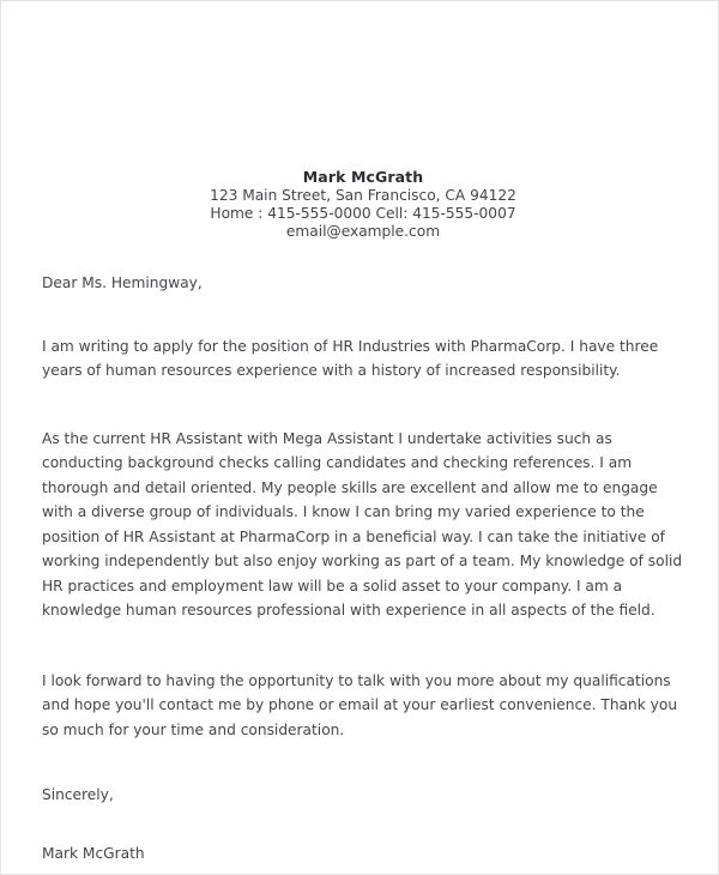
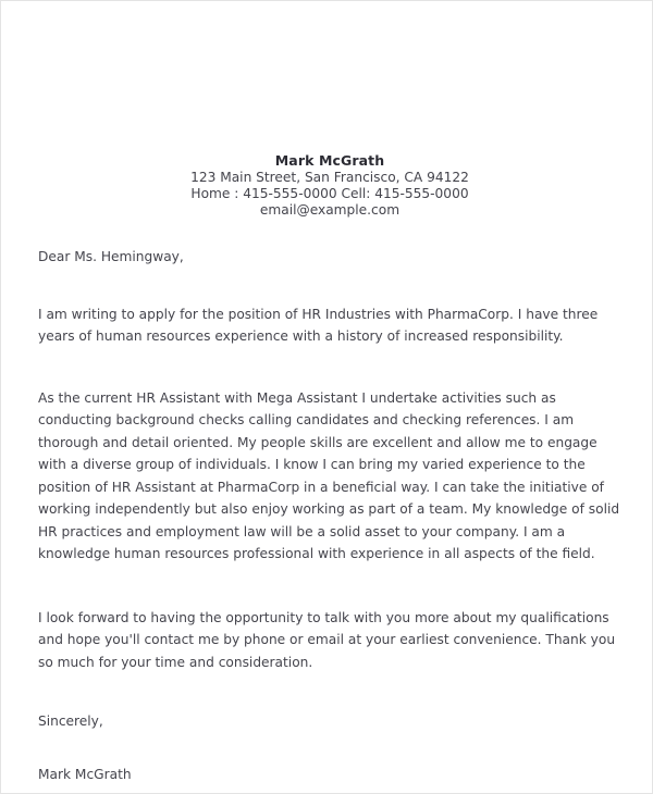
  Mark McGrath
  123 Main Street, San Francisco, CA 94122
- Home : 415-555-0000 Cell: 415-555-0007
+ Home : 415-555-0000 Cell: 415-555-0000
  email@example.com
  Dear Ms. Hemingway,
  I am writing to apply for the position of HR Industries with PharmaCorp. I have three years of human resources experience with a history of increased responsibility.
  As the current HR Assistant with Mega Assistant I undertake activities such as conducting background checks calling candidates and checking references. I am thorough and detail oriented. My people skills are excellent and allow me to engage with a diverse group of individuals. I know I can bring my varied experience to the position of HR Assistant at PharmaCorp in a beneficial way. I can take the initiative of working independently but also enjoy working as part of a team. My knowledge of solid HR practices and employment law will be a solid asset to your company. I am a knowledge human resources professional with experience in all aspects of the field.
  I look forward to having the opportunity to talk with you more about my qualifications and hope you'll contact me by phone or email at your earliest convenience. Thank you so much for your time and consideration.
  Sincerely,
  Mark McGrath
